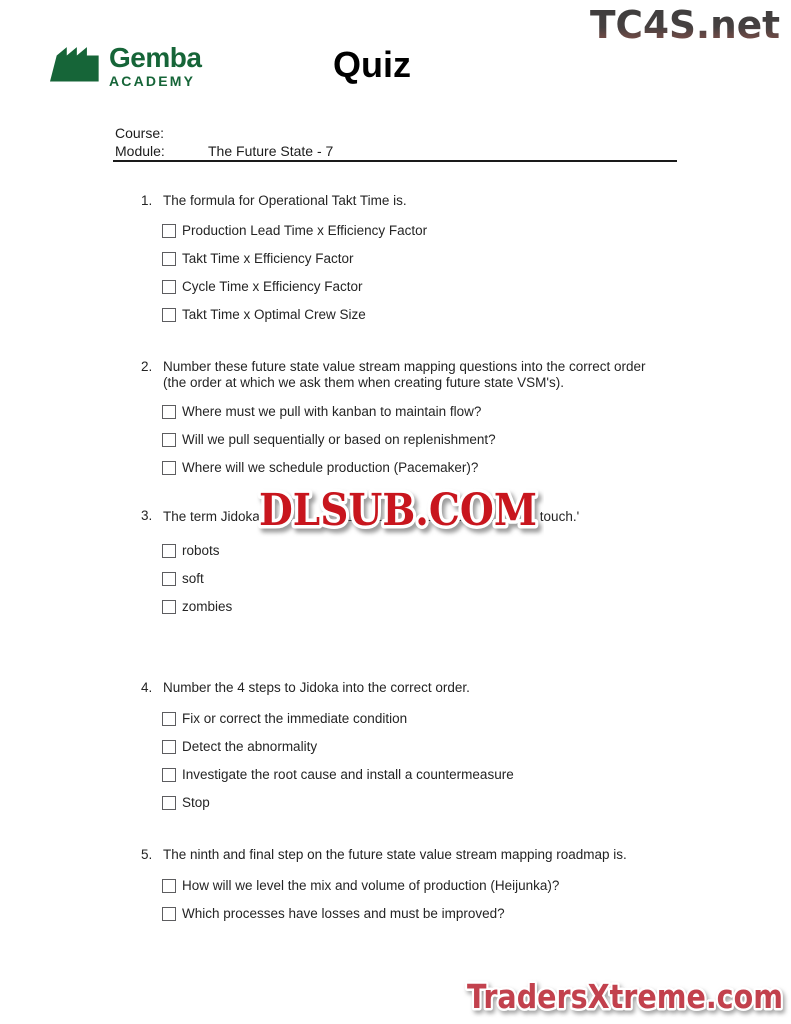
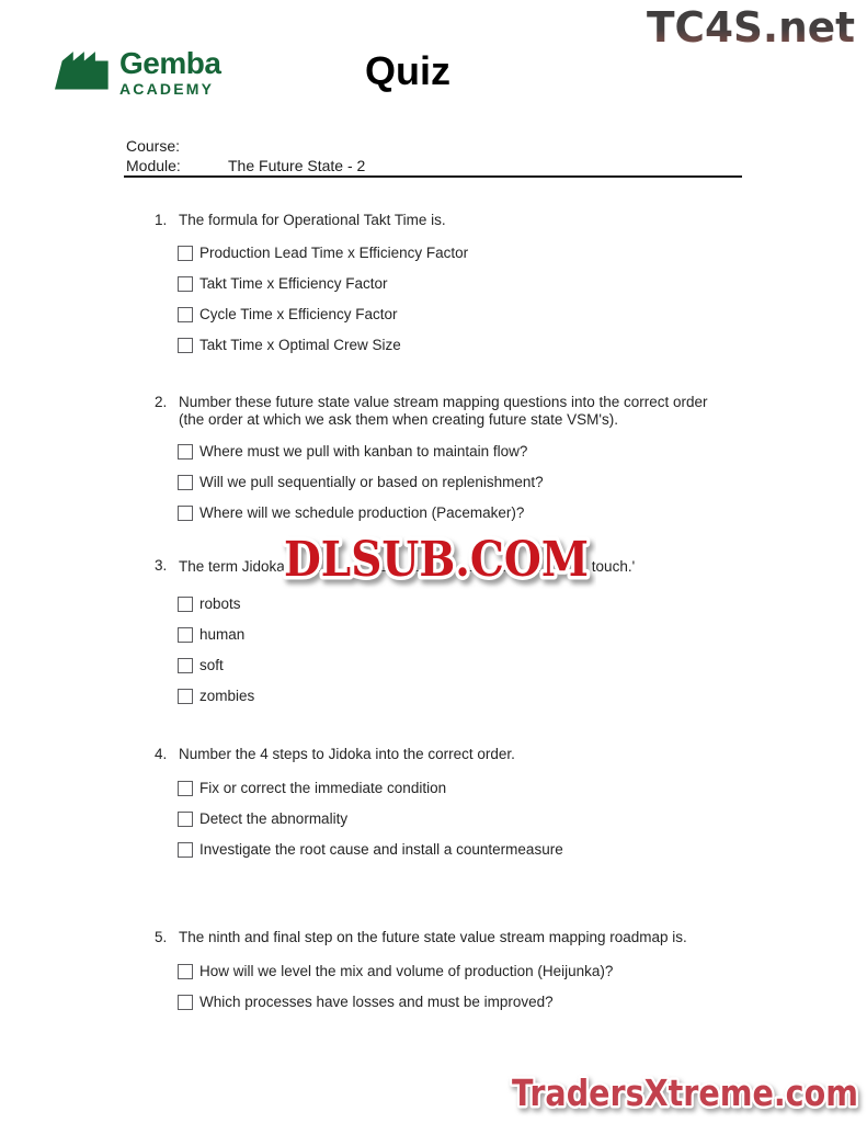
  TC4S.net
  Gemba
  ACADEMY
  Quiz
  Course:
  Module:
- The Future State - 7
+ The Future State - 2
  1.
  The formula for Operational Takt Time is.
  Production Lead Time x Efficiency Factor
  Takt Time x Efficiency Factor
  Cycle Time x Efficiency Factor
  Takt Time x Optimal Crew Size
  2.
  Number these future state value stream mapping questions into the correct order (the order at which we ask them when creating future state VSM's).
  Where must we pull with kanban to maintain flow?
  Will we pull sequentially or based on replenishment?
  Where will we schedule production (Pacemaker)?
  3.
  The term Jidoka touch.'
  robots
+ human
  soft
  zombies
  4.
  Number the 4 steps to Jidoka into the correct order.
  Fix or correct the immediate condition
  Detect the abnormality
  Investigate the root cause and install a countermeasure
- Stop
  5.
  The ninth and final step on the future state value stream mapping roadmap is.
  How will we level the mix and volume of production (Heijunka)?
  Which processes have losses and must be improved?
  DLSUB.COM
  TradersXtreme.com
